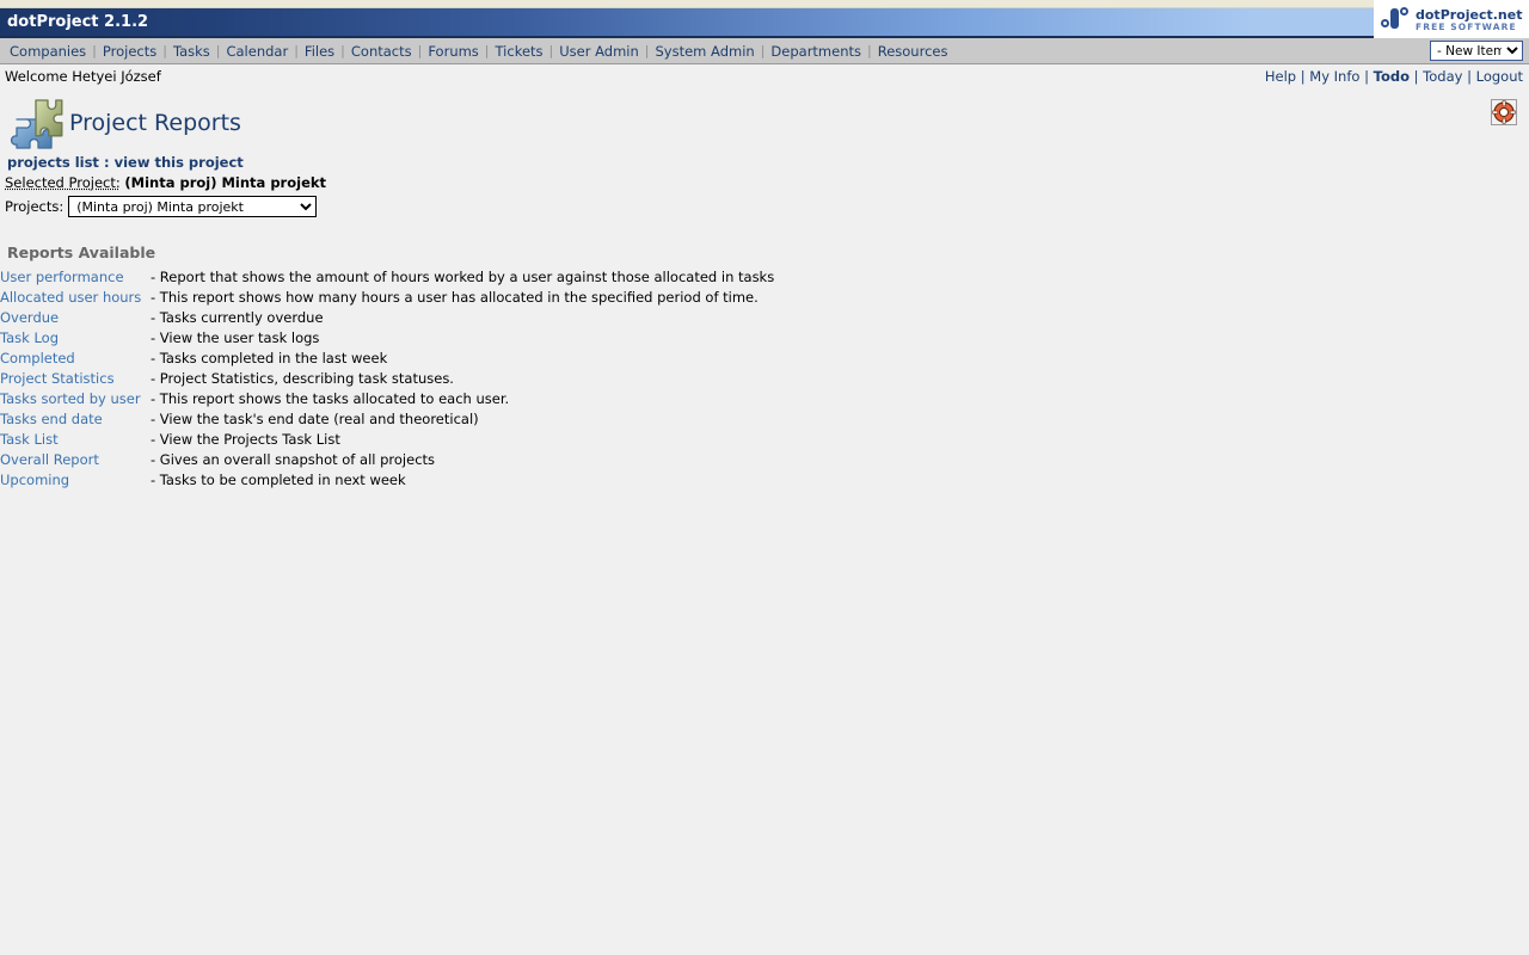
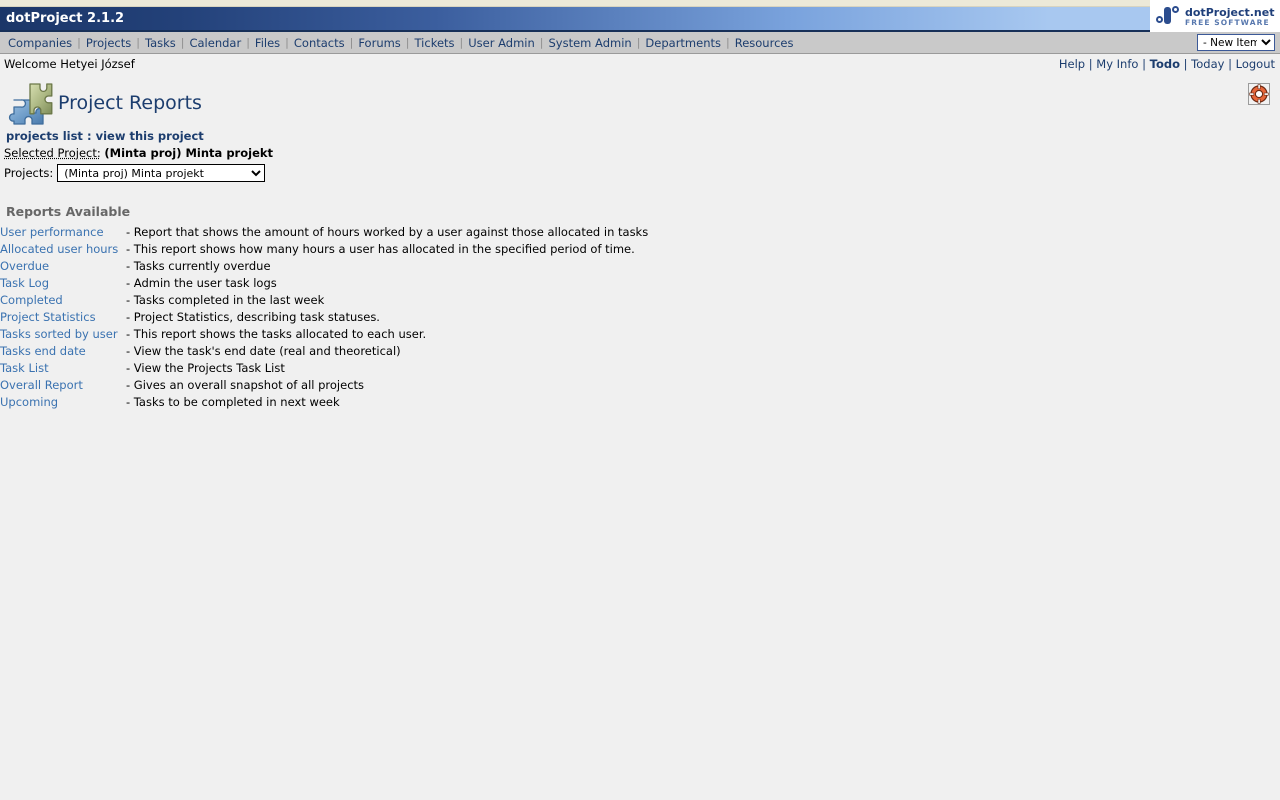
  dotProject 2.1.2
  dotProject.net
  FREE SOFTWARE
  Companies
  |
  Projects
  |
  Tasks
  |
  Calendar
  |
  Files
  |
  Contacts
  |
  Forums
  |
  Tickets
  |
  User Admin
  |
  System Admin
  |
  Departments
  |
  Resources
  - New Item
  Welcome Hetyei József
  Help | My Info | Todo | Today | Logout
  Project Reports
  projects list : view this project
  Selected Project: (Minta proj) Minta projekt
  Projects:
  (Minta proj) Minta projekt
  Reports Available
  User performance	- Report that shows the amount of hours worked by a user against those allocated in tasks
  Allocated user hours	- This report shows how many hours a user has allocated in the specified period of time.
  Overdue	- Tasks currently overdue
- Task Log	- View the user task logs
+ Task Log	- Admin the user task logs
  Completed	- Tasks completed in the last week
  Project Statistics	- Project Statistics, describing task statuses.
  Tasks sorted by user	- This report shows the tasks allocated to each user.
  Tasks end date	- View the task's end date (real and theoretical)
  Task List	- View the Projects Task List
  Overall Report	- Gives an overall snapshot of all projects
  Upcoming	- Tasks to be completed in next week
